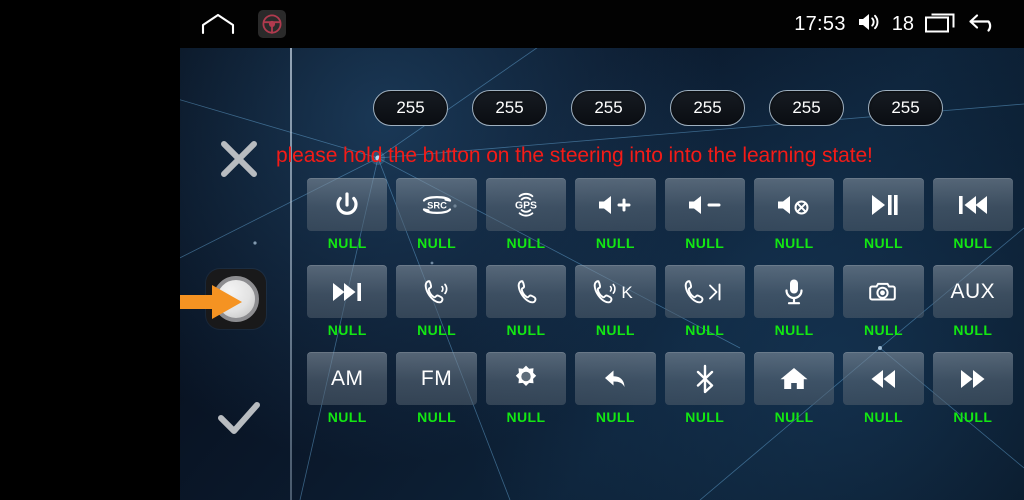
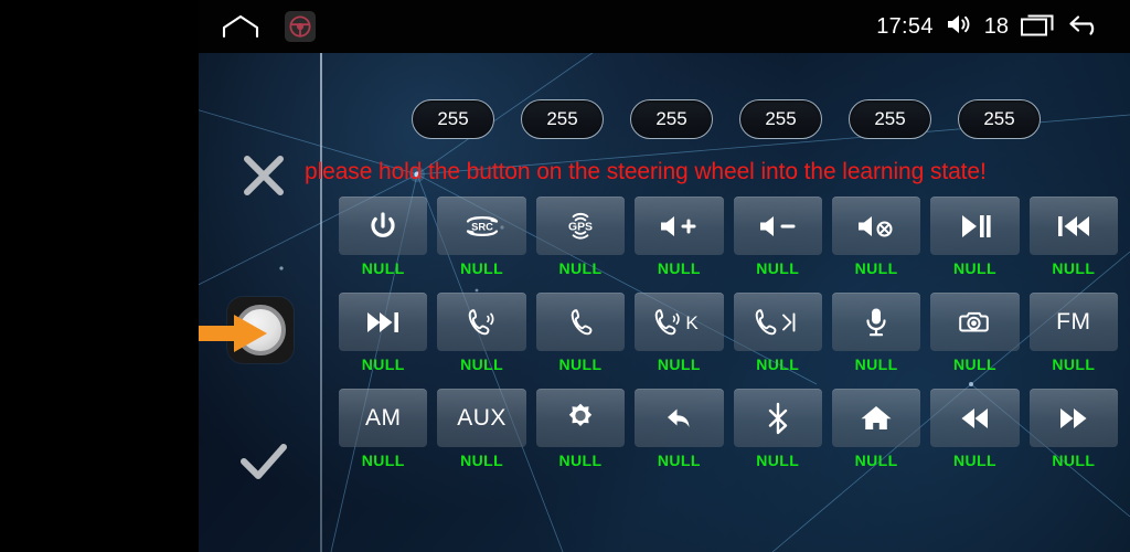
- 17:53
+ 17:54
  18
  255
  255
  255
  255
  255
  255
- please hold the button on the steering into into the learning state!
+ please hold the button on the steering wheel into the learning state!
  NULL
  SRC
  NULL
  GPS
  NULL
  NULL
  NULL
  NULL
  NULL
  NULL
  NULL
  NULL
  NULL
  K
  NULL
  NULL
  NULL
  NULL
- AUX
+ FM
  NULL
  AM
  NULL
- FM
+ AUX
  NULL
  NULL
  NULL
  NULL
  NULL
  NULL
  NULL
